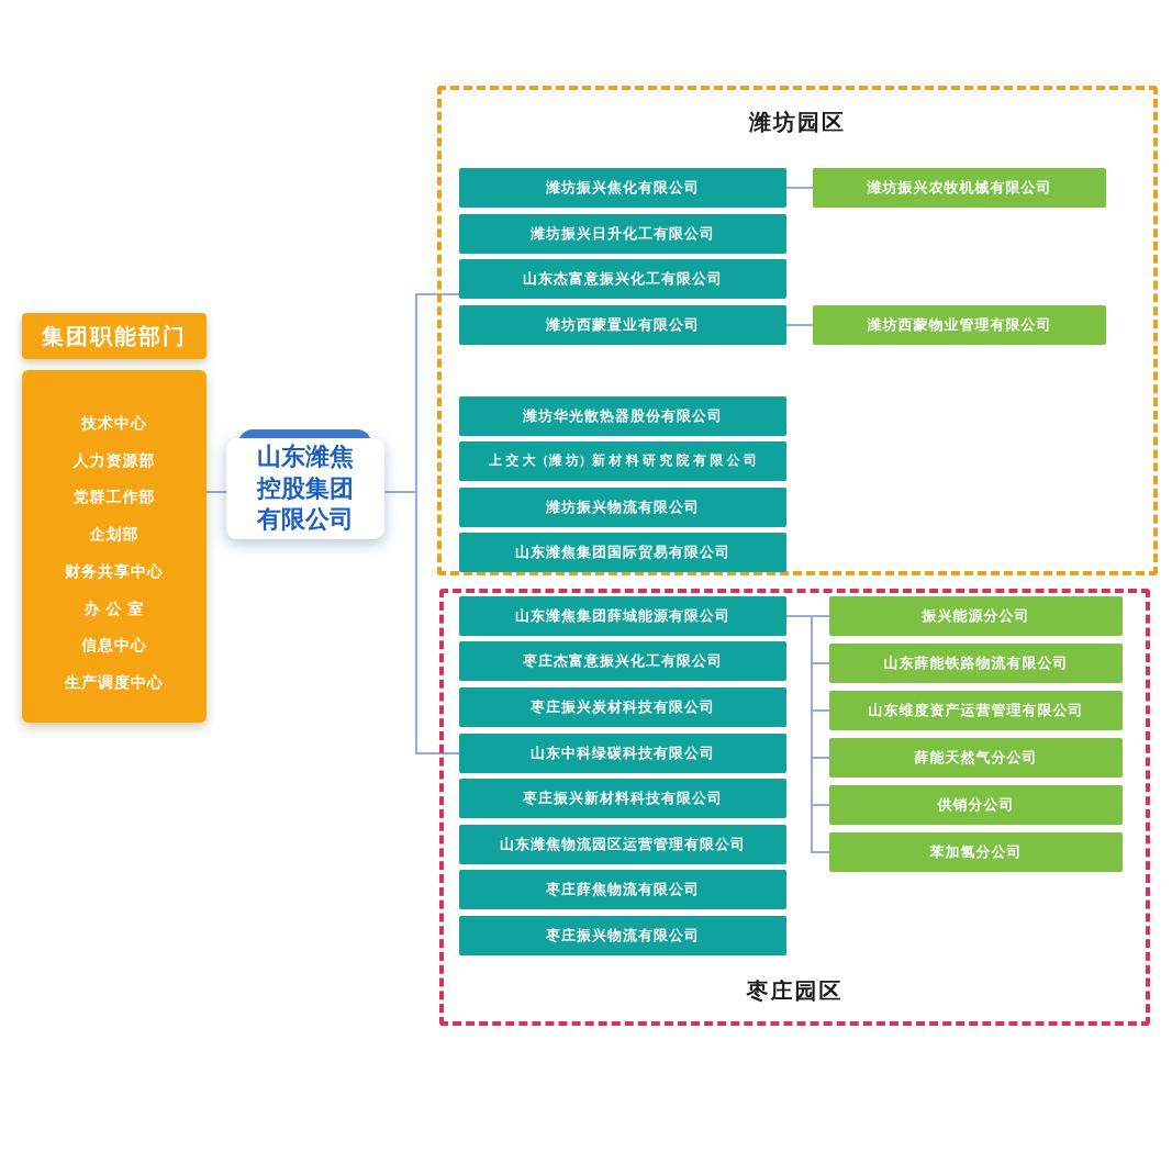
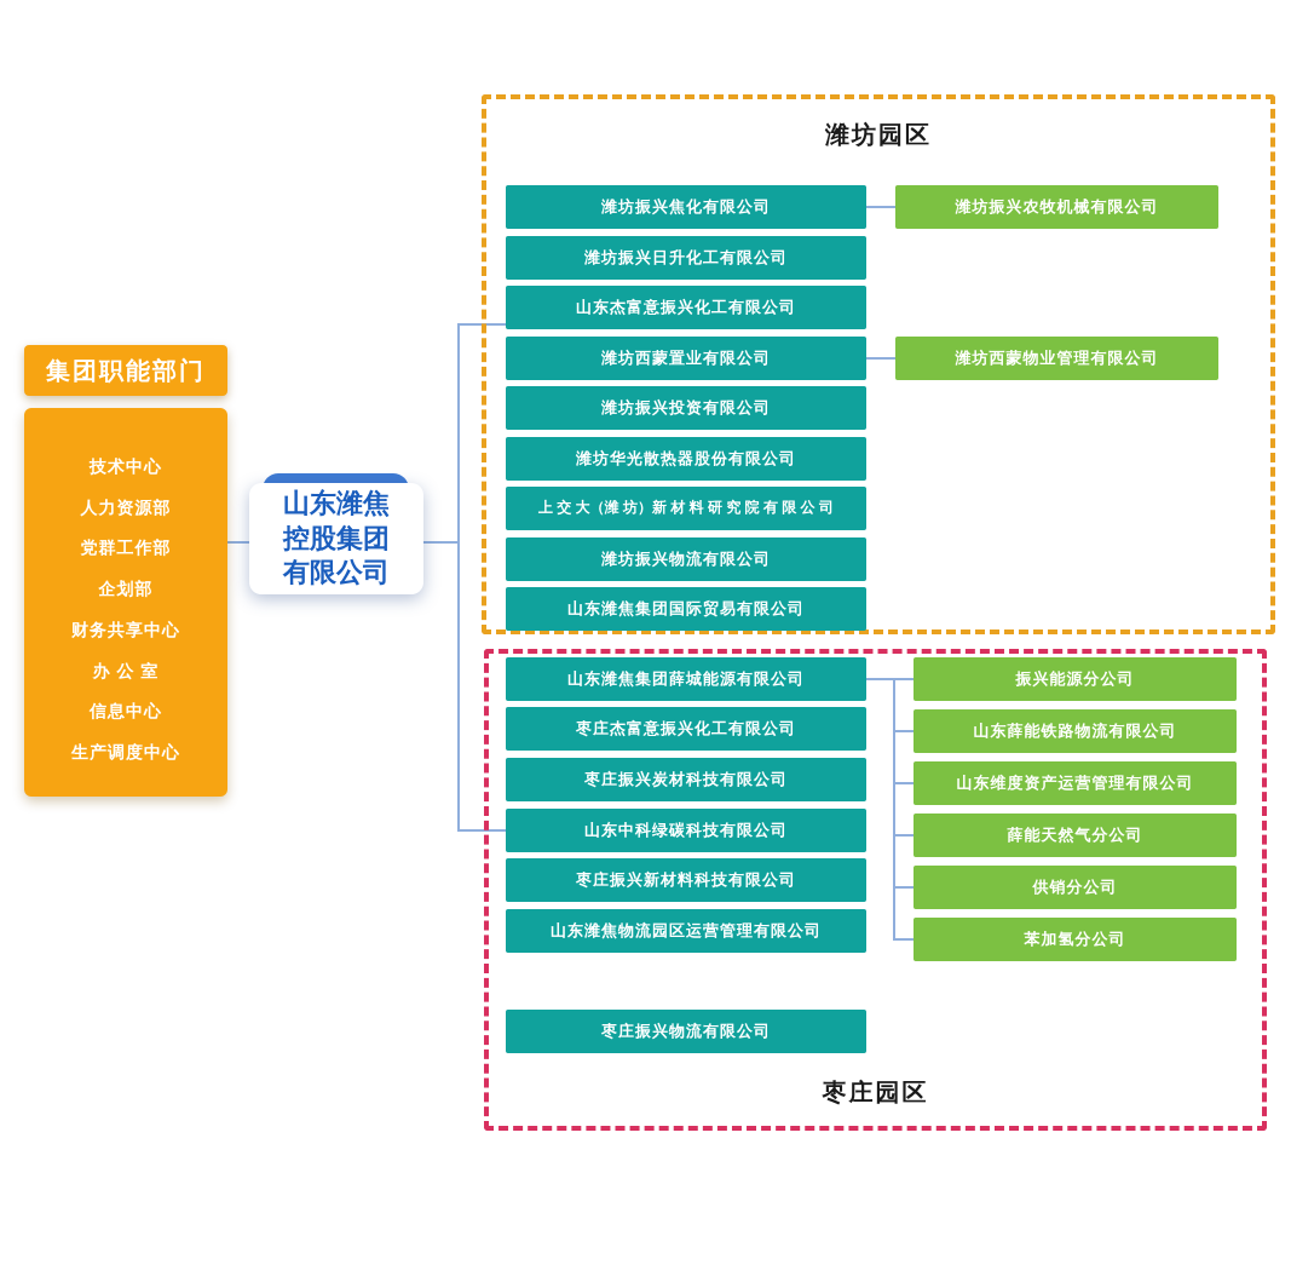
  集团职能部门
  技术中心
  人力资源部
  党群工作部
  企划部
  财务共享中心
  办 公 室
  信息中心
  生产调度中心
  山东潍焦控股集团有限公司
  潍坊园区
  潍坊振兴焦化有限公司
  潍坊振兴日升化工有限公司
  山东杰富意振兴化工有限公司
  潍坊西蒙置业有限公司
+ 潍坊振兴投资有限公司
  潍坊华光散热器股份有限公司
  上 交 大（潍 坊）新 材 料 研 究 院 有 限 公 司
  潍坊振兴物流有限公司
  山东潍焦集团国际贸易有限公司
  潍坊振兴农牧机械有限公司
  潍坊西蒙物业管理有限公司
  枣庄园区
  山东潍焦集团薛城能源有限公司
  枣庄杰富意振兴化工有限公司
  枣庄振兴炭材科技有限公司
  山东中科绿碳科技有限公司
  枣庄振兴新材料科技有限公司
  山东潍焦物流园区运营管理有限公司
- 枣庄薛焦物流有限公司
  枣庄振兴物流有限公司
  振兴能源分公司
  山东薛能铁路物流有限公司
  山东维度资产运营管理有限公司
  薛能天然气分公司
  供销分公司
  苯加氢分公司
